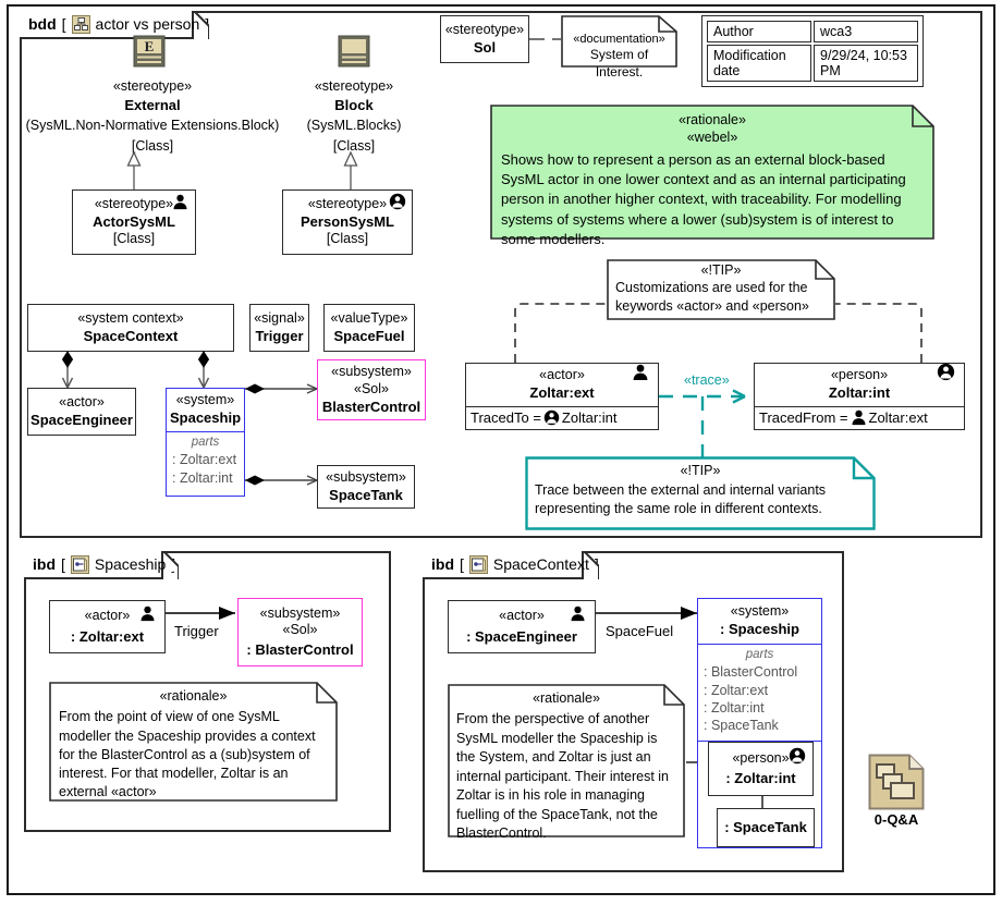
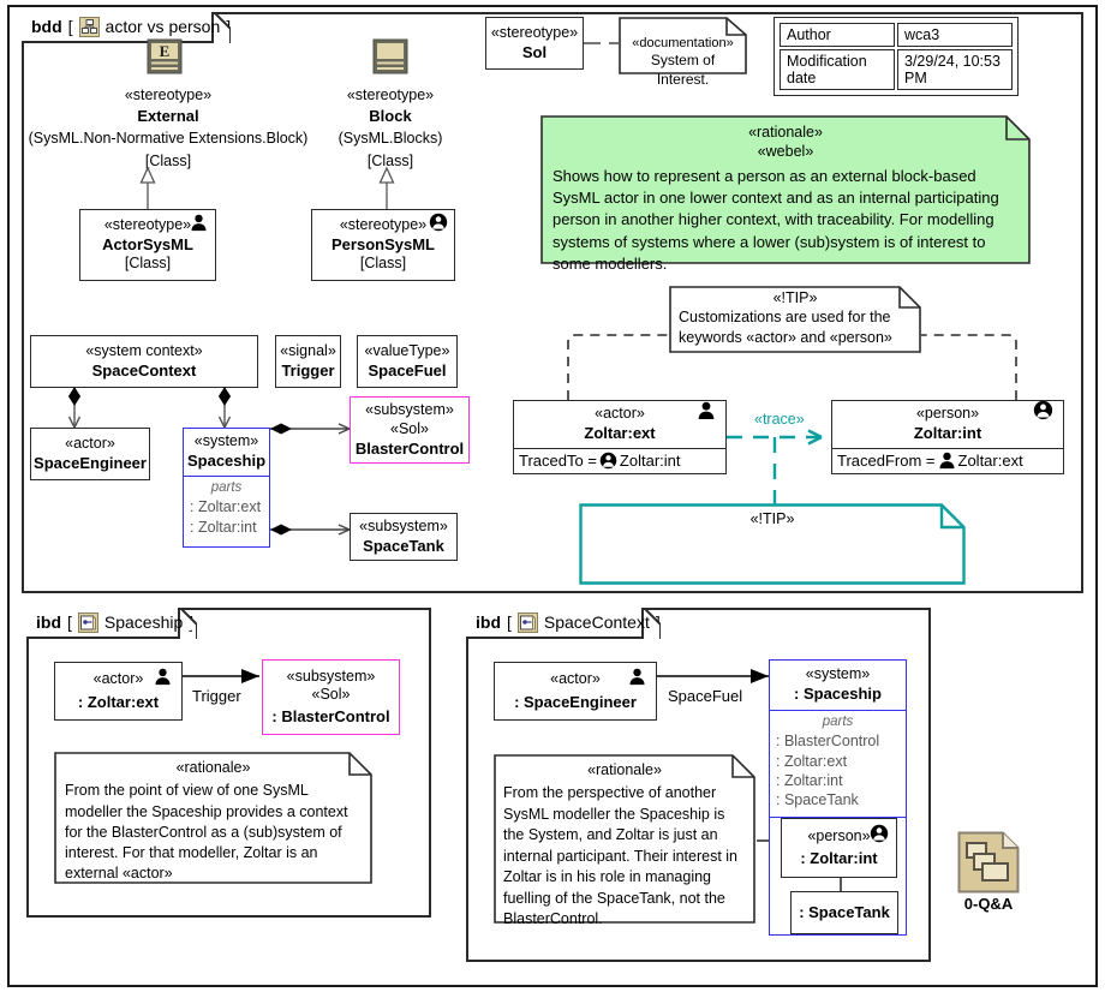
  bdd
  [
  actor vs person
  E
  «stereotype»
  External
  (SysML.Non-Normative Extensions.Block)
  [Class]
  «stereotype»
  Block
  (SysML.Blocks)
  [Class]
  «stereotype»
  ActorSysML
  [Class]
  «stereotype»
  PersonSysML
  [Class]
  «stereotype»
  Sol
  «documentation»
  System of Interest.
  Author	wca3
- Modification date	9/29/24, 10:53 PM
+ Modification date	3/29/24, 10:53 PM
  «rationale»
  «webel»
  Shows how to represent a person as an external block-based SysML actor in one lower context and as an internal participating person in another higher context, with traceability. For modelling systems of systems where a lower (sub)system is of interest to some modellers.
  «system context»
  SpaceContext
  «signal»
  Trigger
  «valueType»
  SpaceFuel
  «actor»
  SpaceEngineer
  «system»
  Spaceship
  parts
  : Zoltar:ext
  : Zoltar:int
  «subsystem»
  «Sol»
  BlasterControl
  «subsystem»
  SpaceTank
  «!TIP»
  Customizations are used for the keywords «actor» and «person»
  «actor»
  Zoltar:ext
  TracedTo =
  Zoltar:int
  «person»
  Zoltar:int
  TracedFrom =
  Zoltar:ext
  «trace»
  «!TIP»
- Trace between the external and internal variants representing the same role in different contexts.
  ibd
  [
  Spaceship
  «actor»
  : Zoltar:ext
  Trigger
  «subsystem»
  «Sol»
  : BlasterControl
  «rationale»
  From the point of view of one SysML modeller the Spaceship provides a context for the BlasterControl as a (sub)system of interest. For that modeller, Zoltar is an external «actor»
  ibd
  [
  SpaceContext
  «actor»
  : SpaceEngineer
  SpaceFuel
  «system»
  : Spaceship
  parts
  : BlasterControl
  : Zoltar:ext
  : Zoltar:int
  : SpaceTank
  «person»
  : Zoltar:int
  : SpaceTank
  «rationale»
  From the perspective of another SysML modeller the Spaceship is the System, and Zoltar is just an internal participant. Their interest in Zoltar is in his role in managing fuelling of the SpaceTank, not the BlasterControl.
  0-Q&A
